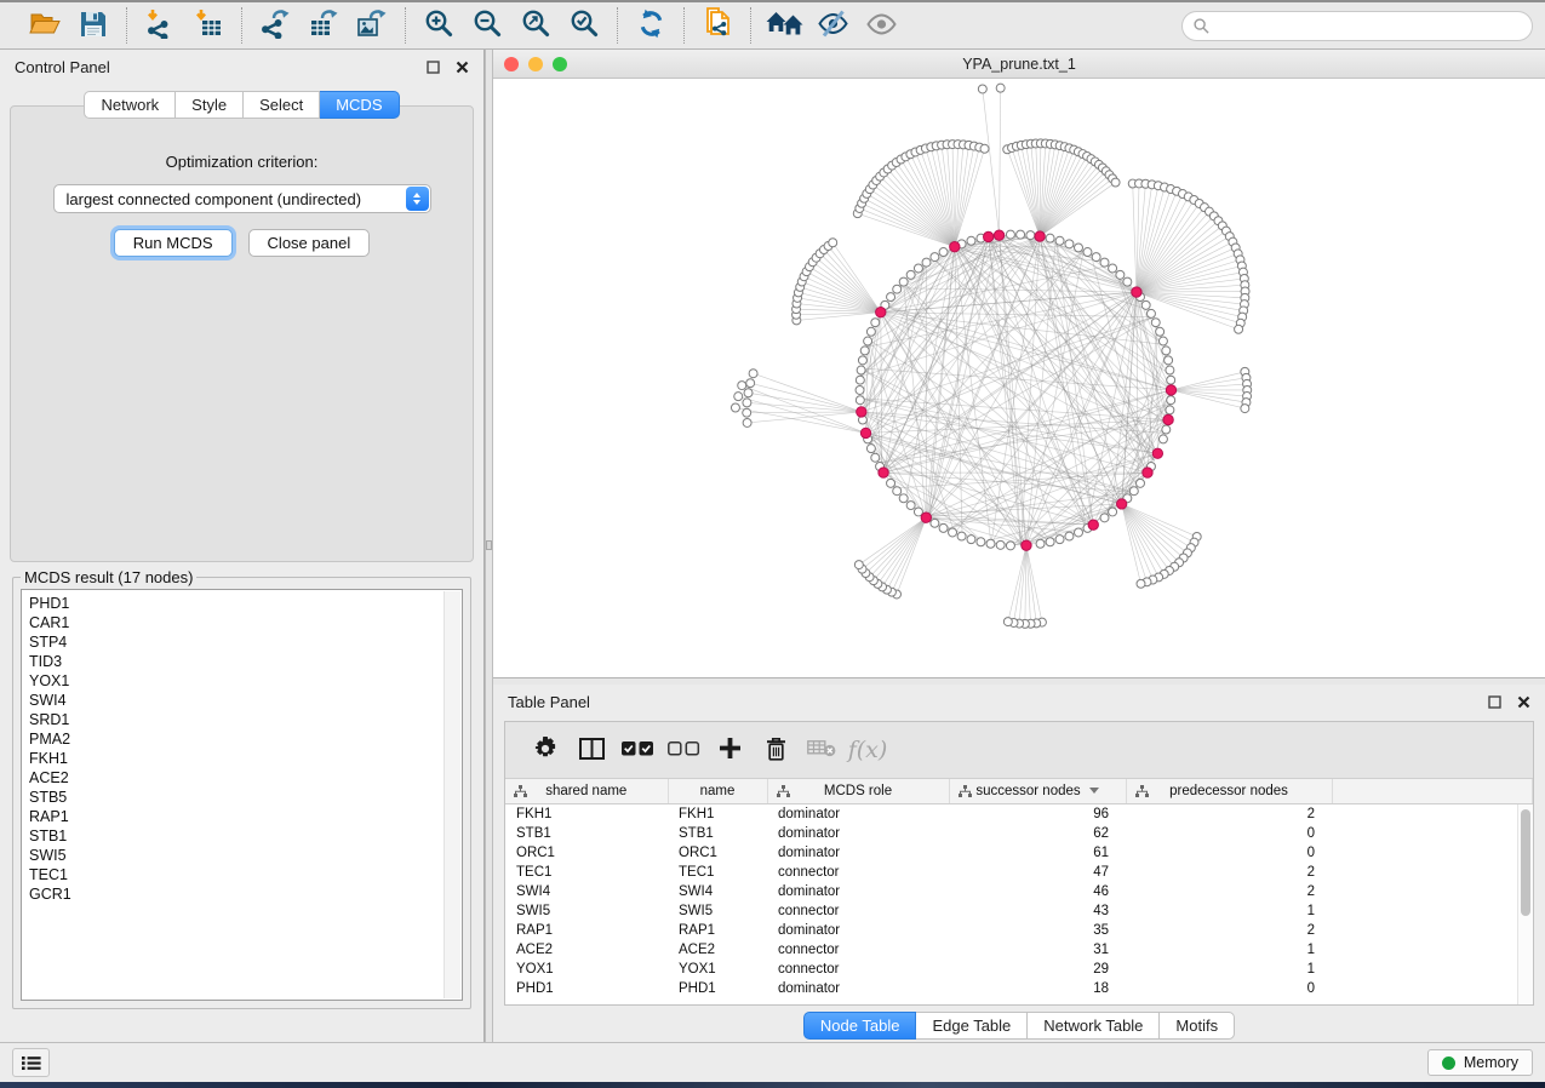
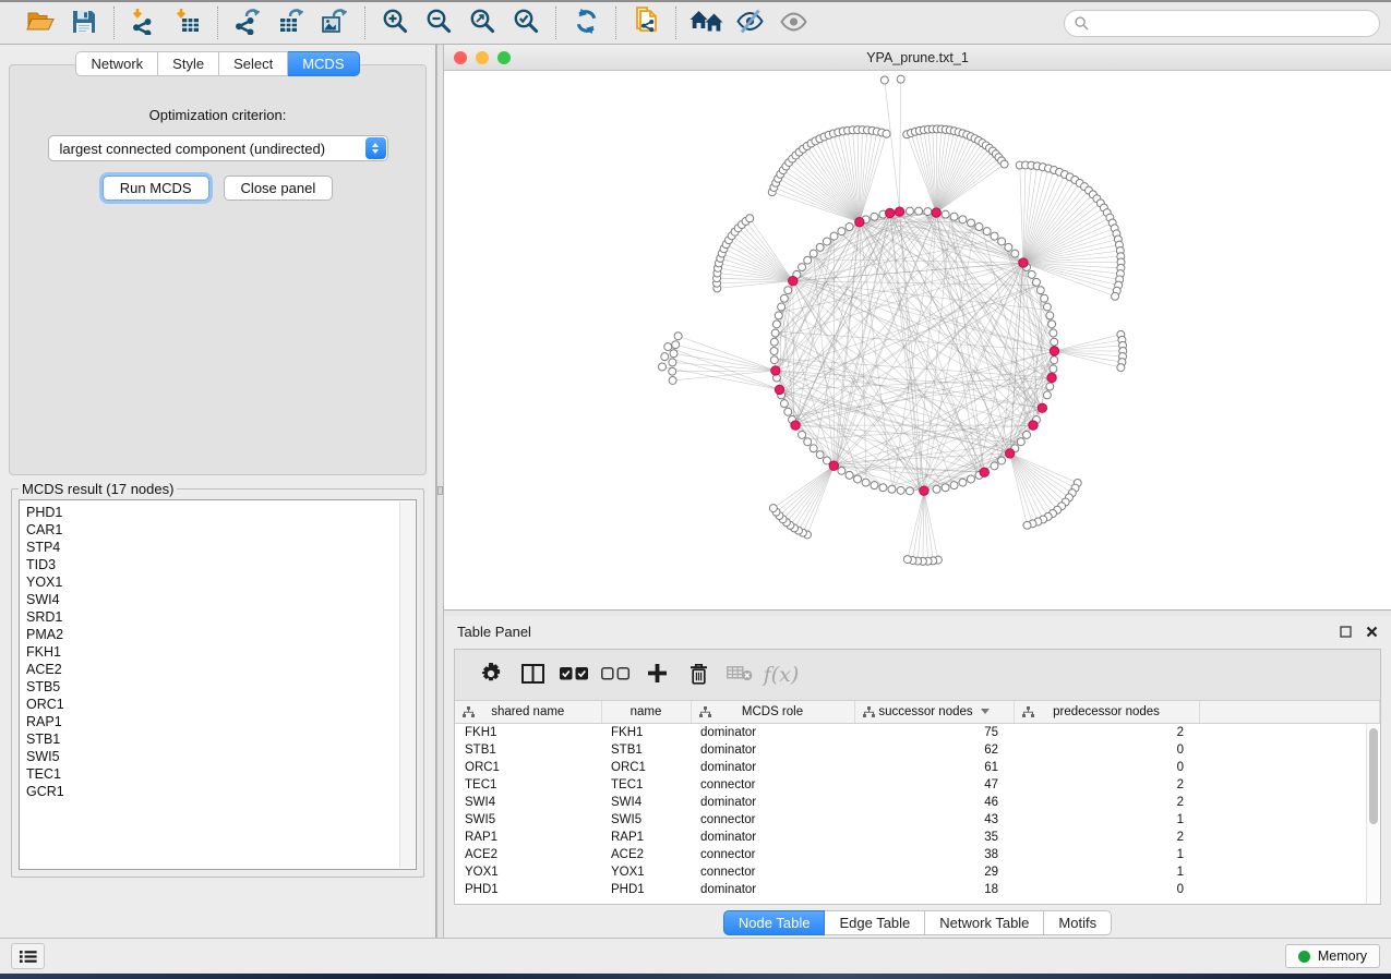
- Control Panel
  Network
  Style
  Select
  MCDS
  Optimization criterion:
  largest connected component (undirected)
  Run MCDS
  Close panel
  MCDS result (17 nodes)
  PHD1
  CAR1
  STP4
  TID3
  YOX1
  SWI4
  SRD1
  PMA2
  FKH1
  ACE2
  STB5
+ ORC1
  RAP1
  STB1
  SWI5
  TEC1
  GCR1
  YPA_prune.txt_1
  Table Panel
  f(x)
  shared name	name	MCDS role	successor nodes	predecessor nodes
- FKH1	FKH1	dominator	96	2
+ FKH1	FKH1	dominator	75	2
  STB1	STB1	dominator	62	0
  ORC1	ORC1	dominator	61	0
  TEC1	TEC1	connector	47	2
  SWI4	SWI4	dominator	46	2
  SWI5	SWI5	connector	43	1
  RAP1	RAP1	dominator	35	2
- ACE2	ACE2	connector	31	1
+ ACE2	ACE2	connector	38	1
  YOX1	YOX1	connector	29	1
  PHD1	PHD1	dominator	18	0
  Node Table
  Edge Table
  Network Table
  Motifs
  Memory
